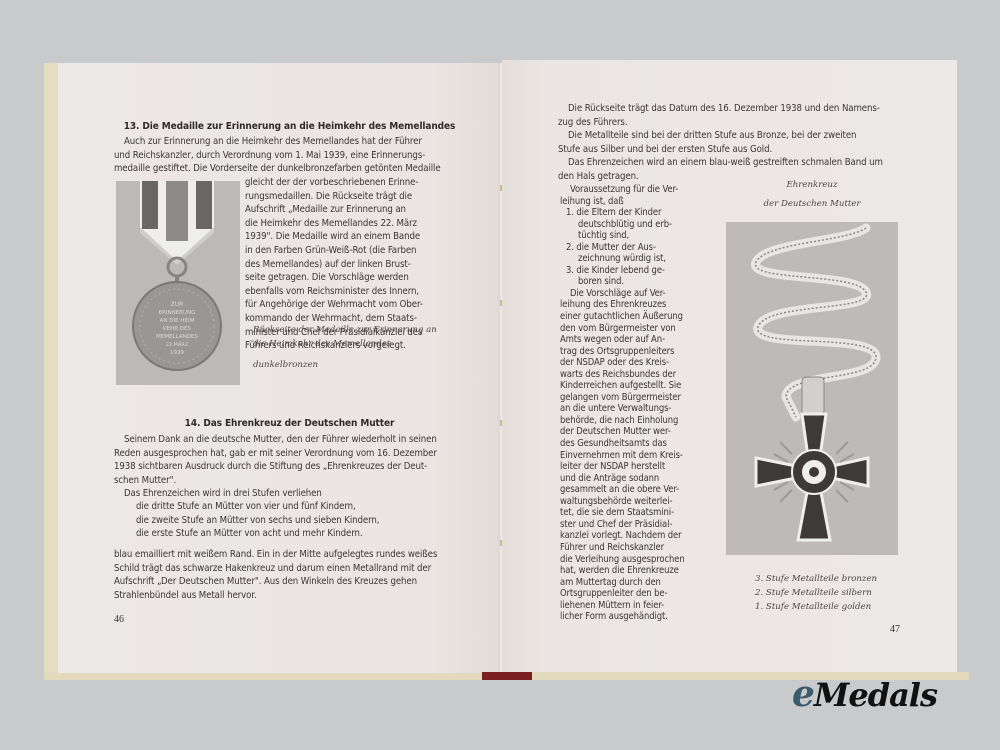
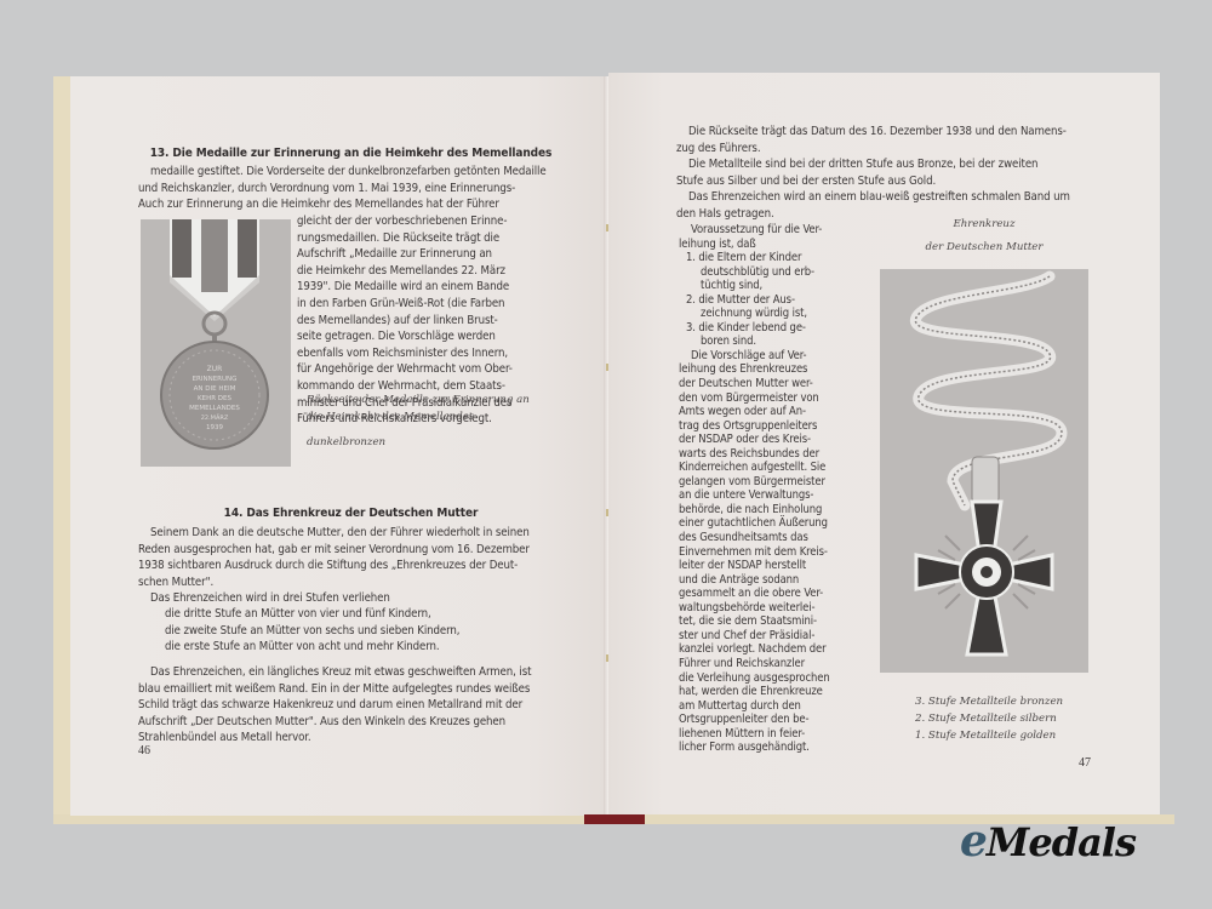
  13. Die Medaille zur Erinnerung an die Heimkehr des Memellandes
- Auch zur Erinnerung an die Heimkehr des Memellandes hat der Führer
+ medaille gestiftet. Die Vorderseite der dunkelbronzefarben getönten Medaille
  und Reichskanzler, durch Verordnung vom 1. Mai 1939, eine Erinnerungs-
- medaille gestiftet. Die Vorderseite der dunkelbronzefarben getönten Medaille
+ Auch zur Erinnerung an die Heimkehr des Memellandes hat der Führer
  gleicht der der vorbeschriebenen Erinne-
  rungsmedaillen. Die Rückseite trägt die
  Aufschrift „Medaille zur Erinnerung an
  die Heimkehr des Memellandes 22. März
  1939". Die Medaille wird an einem Bande
  in den Farben Grün-Weiß-Rot (die Farben
  des Memellandes) auf der linken Brust-
  seite getragen. Die Vorschläge werden
  ebenfalls vom Reichsminister des Innern,
  für Angehörige der Wehrmacht vom Ober-
  kommando der Wehrmacht, dem Staats-
  minister und Chef der Präsidialkanzlei des
  Führers und Reichskanzlers vorgelegt.
  Rückseite der Medaille zur Erinnerung an
  die Heimkehr des Memellandes
  dunkelbronzen
  14. Das Ehrenkreuz der Deutschen Mutter
  Seinem Dank an die deutsche Mutter, den der Führer wiederholt in seinen
  Reden ausgesprochen hat, gab er mit seiner Verordnung vom 16. Dezember
  1938 sichtbaren Ausdruck durch die Stiftung des „Ehrenkreuzes der Deut-
  schen Mutter".
  Das Ehrenzeichen wird in drei Stufen verliehen
  die dritte Stufe an Mütter von vier und fünf Kindern,
  die zweite Stufe an Mütter von sechs und sieben Kindern,
  die erste Stufe an Mütter von acht und mehr Kindern.
+ Das Ehrenzeichen, ein längliches Kreuz mit etwas geschweiften Armen, ist
  blau emailliert mit weißem Rand. Ein in der Mitte aufgelegtes rundes weißes
  Schild trägt das schwarze Hakenkreuz und darum einen Metallrand mit der
  Aufschrift „Der Deutschen Mutter". Aus den Winkeln des Kreuzes gehen
  Strahlenbündel aus Metall hervor.
  46
  Die Rückseite trägt das Datum des 16. Dezember 1938 und den Namens-
  zug des Führers.
  Die Metallteile sind bei der dritten Stufe aus Bronze, bei der zweiten
  Stufe aus Silber und bei der ersten Stufe aus Gold.
  Das Ehrenzeichen wird an einem blau-weiß gestreiften schmalen Band um
  den Hals getragen.
  Voraussetzung für die Ver-
  leihung ist, daß
  1. die Eltern der Kinder
  deutschblütig und erb-
  tüchtig sind,
  2. die Mutter der Aus-
  zeichnung würdig ist,
  3. die Kinder lebend ge-
  boren sind.
  Die Vorschläge auf Ver-
  leihung des Ehrenkreuzes
- einer gutachtlichen Äußerung
+ der Deutschen Mutter wer-
  den vom Bürgermeister von
  Amts wegen oder auf An-
  trag des Ortsgruppenleiters
  der NSDAP oder des Kreis-
  warts des Reichsbundes der
  Kinderreichen aufgestellt. Sie
  gelangen vom Bürgermeister
  an die untere Verwaltungs-
  behörde, die nach Einholung
- der Deutschen Mutter wer-
+ einer gutachtlichen Äußerung
  des Gesundheitsamts das
  Einvernehmen mit dem Kreis-
  leiter der NSDAP herstellt
  und die Anträge sodann
  gesammelt an die obere Ver-
  waltungsbehörde weiterlei-
  tet, die sie dem Staatsmini-
  ster und Chef der Präsidial-
  kanzlei vorlegt. Nachdem der
  Führer und Reichskanzler
  die Verleihung ausgesprochen
  hat, werden die Ehrenkreuze
  am Muttertag durch den
  Ortsgruppenleiter den be-
  liehenen Müttern in feier-
  licher Form ausgehändigt.
  Ehrenkreuz
  der Deutschen Mutter
  3. Stufe Metallteile bronzen
  2. Stufe Metallteile silbern
  1. Stufe Metallteile golden
  47
  eMedals
